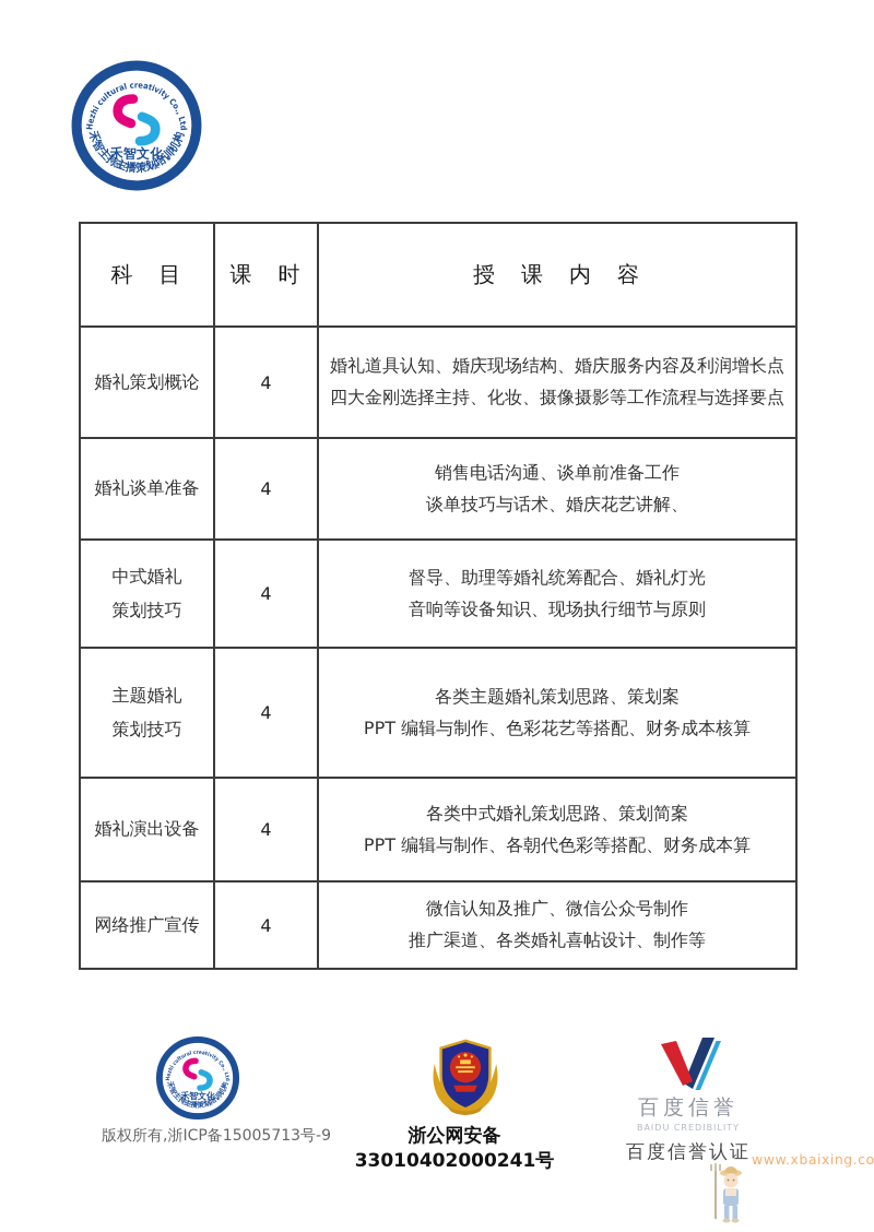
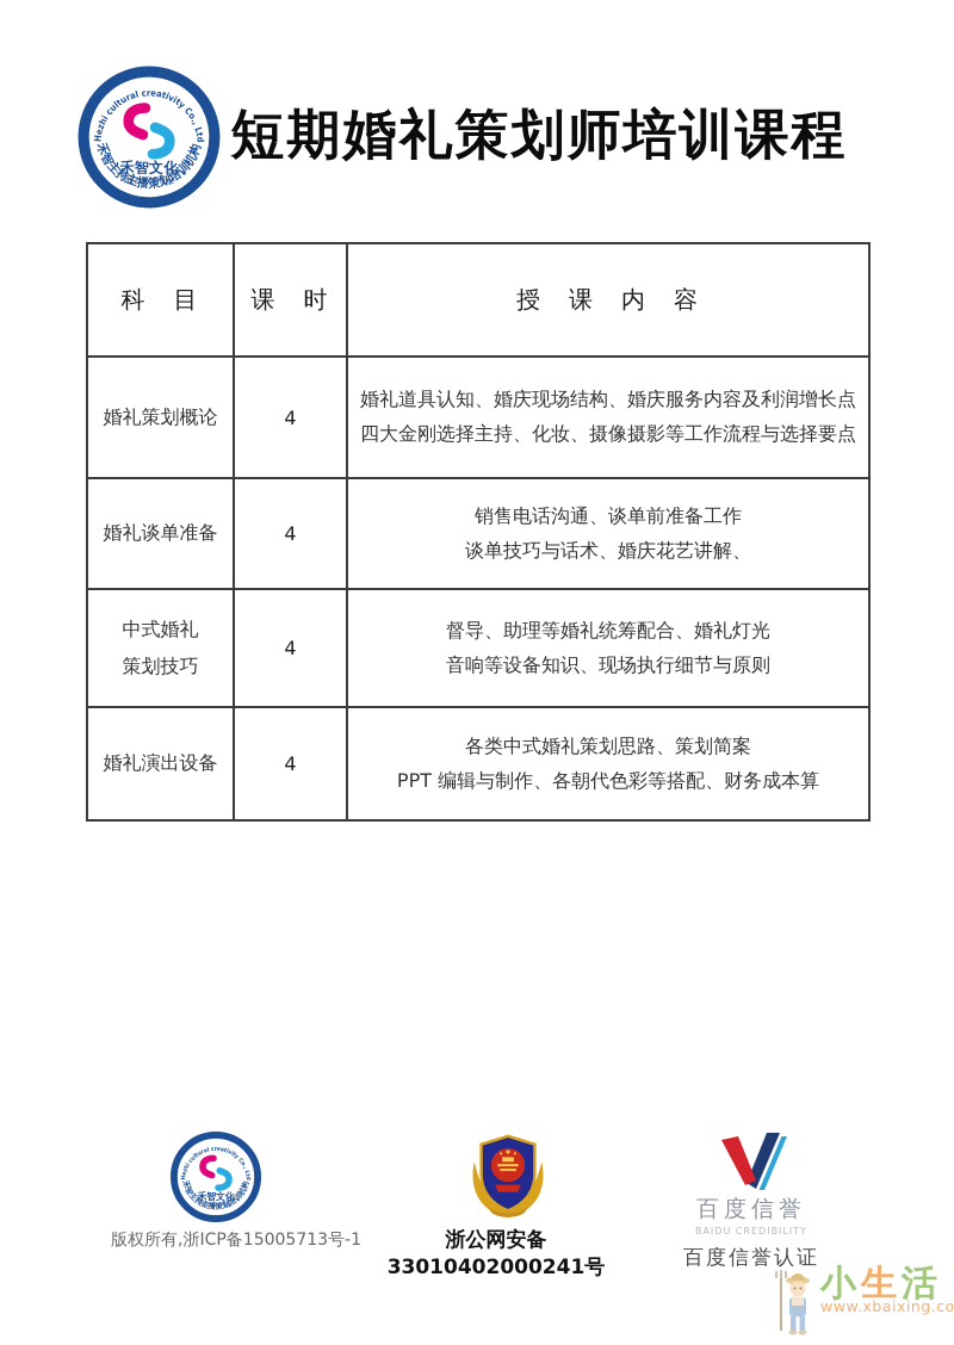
+ 短期婚礼策划师培训课程
  科 目	课 时	授 课 内 容
  婚礼策划概论	4	婚礼道具认知、婚庆现场结构、婚庆服务内容及利润增长点 四大金刚选择主持、化妆、摄像摄影等工作流程与选择要点
  婚礼谈单准备	4	销售电话沟通、谈单前准备工作 谈单技巧与话术、婚庆花艺讲解、
  中式婚礼 策划技巧	4	督导、助理等婚礼统筹配合、婚礼灯光 音响等设备知识、现场执行细节与原则
- 主题婚礼 策划技巧	4	各类主题婚礼策划思路、策划案 PPT 编辑与制作、色彩花艺等搭配、财务成本核算
  婚礼演出设备	4	各类中式婚礼策划思路、策划简案 PPT 编辑与制作、各朝代色彩等搭配、财务成本算
- 网络推广宣传	4	微信认知及推广、微信公众号制作 推广渠道、各类婚礼喜帖设计、制作等
- 版权所有,浙ICP备15005713号-9
+ 版权所有,浙ICP备15005713号-1
  浙公网安备 33010402000241号
  百度信誉
  BAIDU CREDIBILITY
  百度信誉认证
+ 小生活
  www.xbaixing.co
